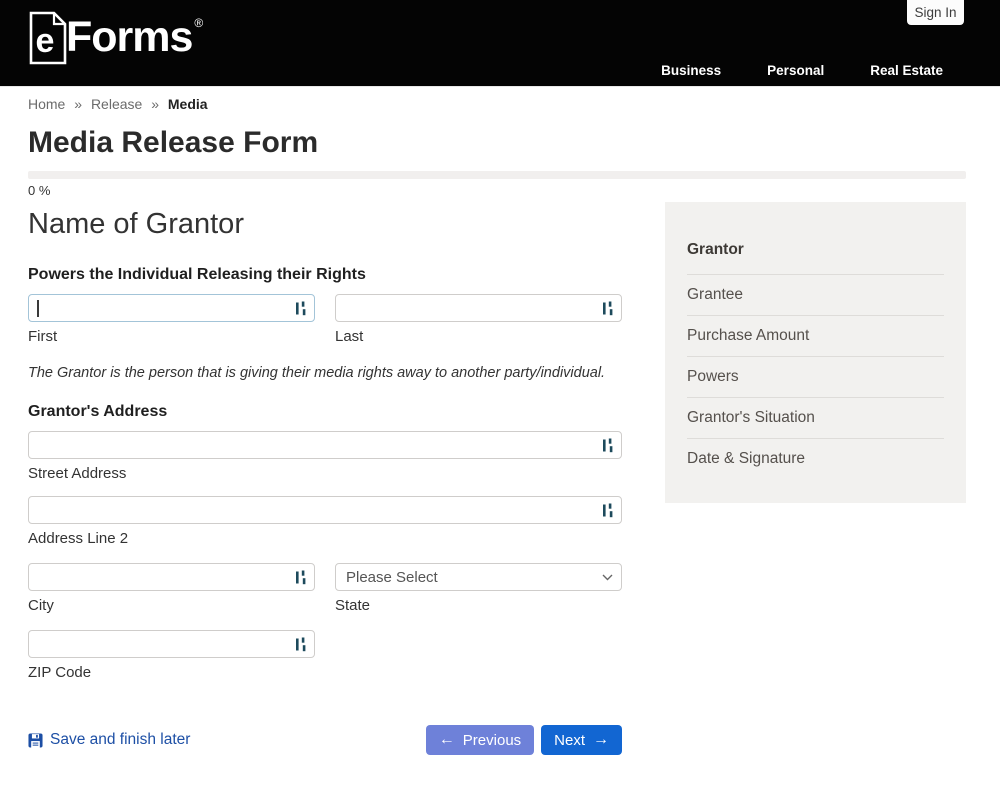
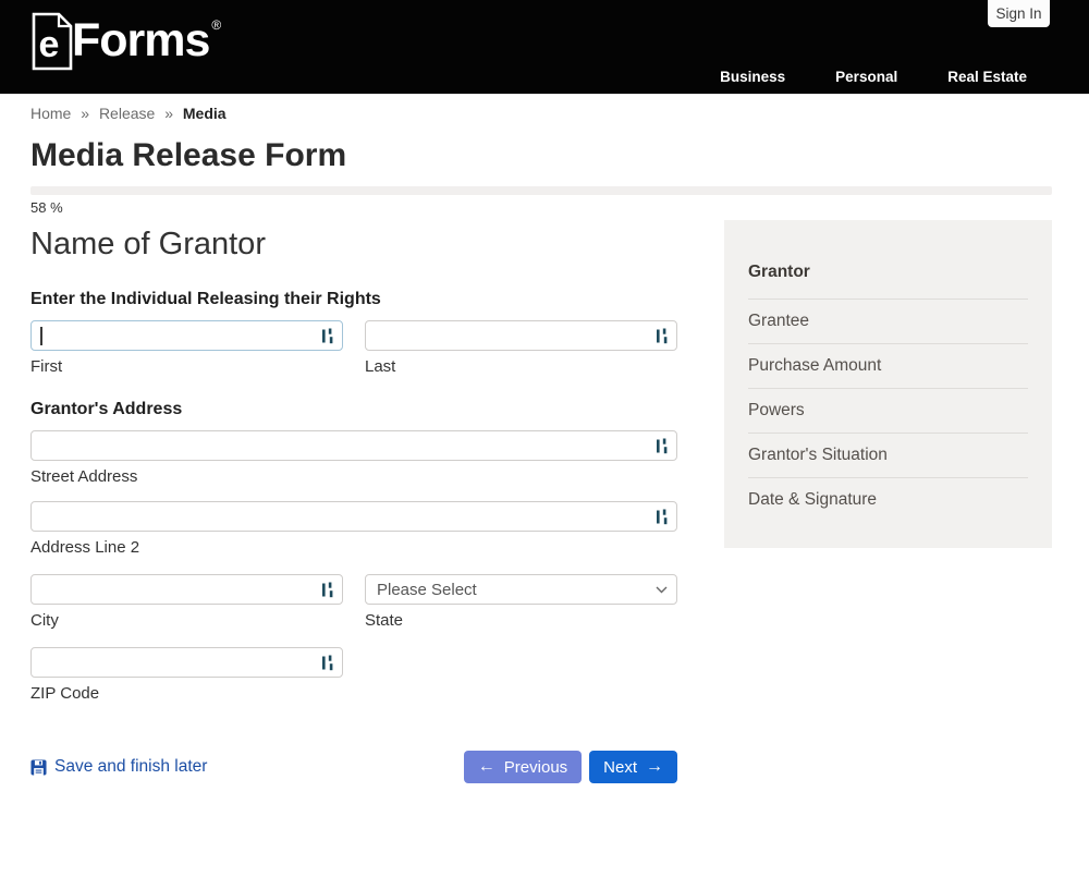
  e
  Forms
  ®
  Sign In
  Business
  Personal
  Real Estate
  Home » Release » Media
  Media Release Form
- 0 %
+ 58 %
  Name of Grantor
- Powers the Individual Releasing their Rights
+ Enter the Individual Releasing their Rights
  First
  Last
- The Grantor is the person that is giving their media rights away to another party/individual.
  Grantor's Address
  Street Address
  Address Line 2
  City
  Please Select
  State
  ZIP Code
  Save and finish later
  ←
  Previous
  Next
  →
  Grantor
  Grantee
  Purchase Amount
  Powers
  Grantor's Situation
  Date & Signature
